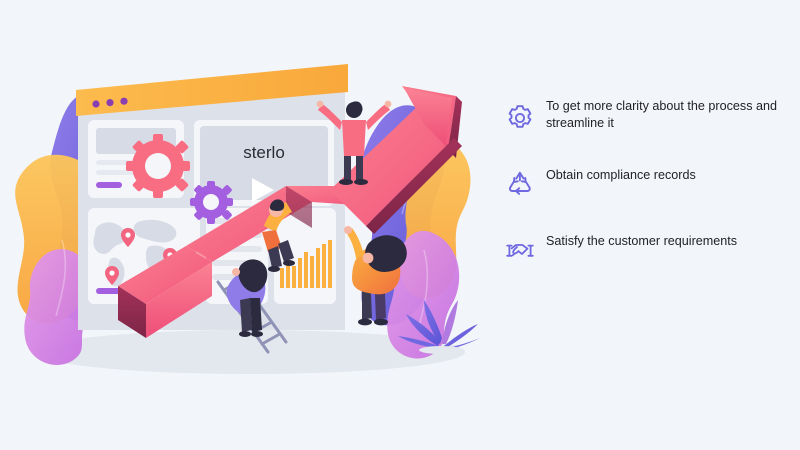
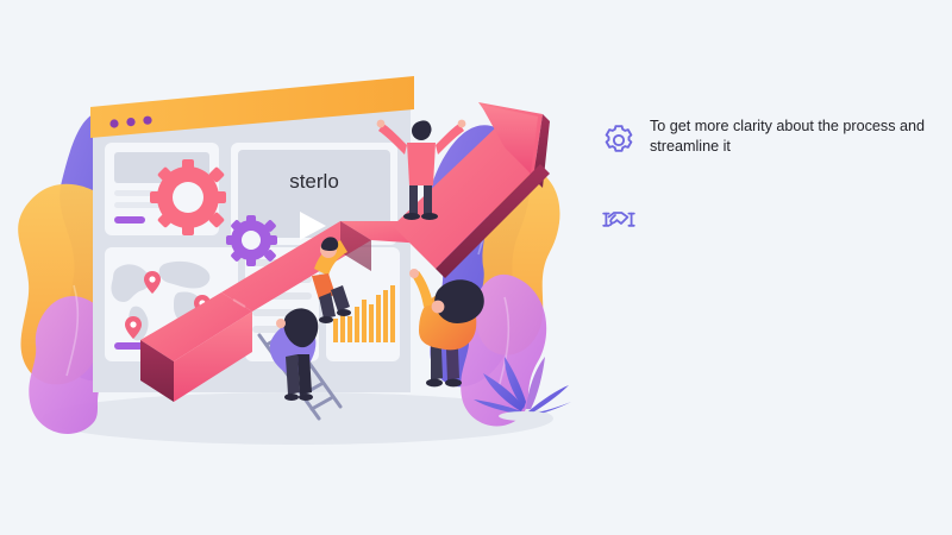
  sterlo
  To get more clarity about the process and streamline it
- Obtain compliance records
- Satisfy the customer requirements
